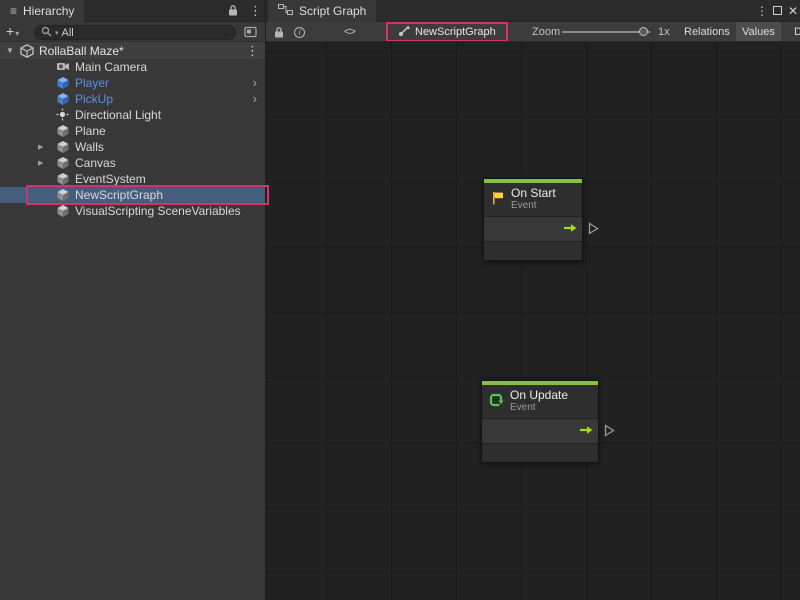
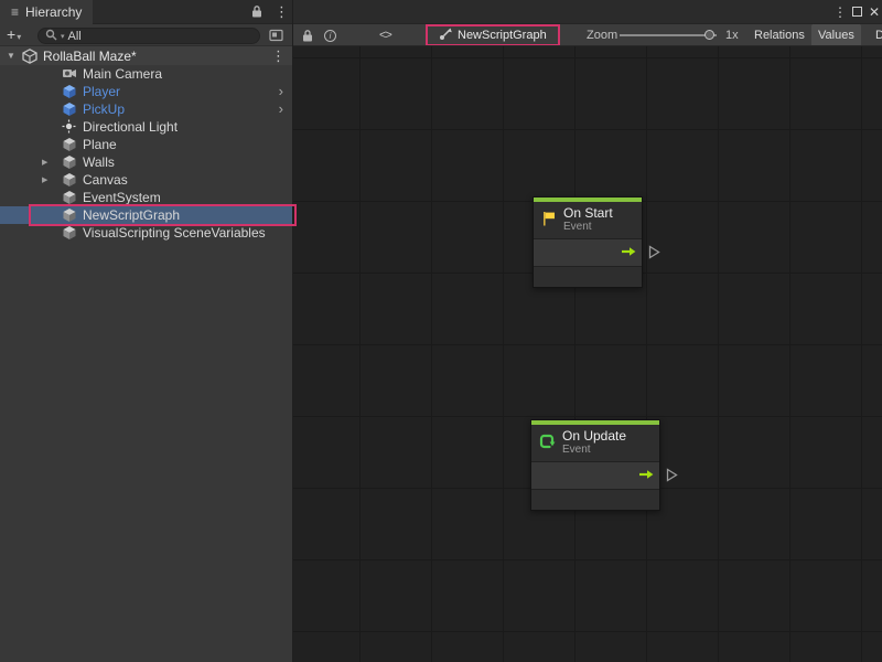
  ≡
  Hierarchy
  ⋮
  +
  ▾
  All
  ▼
  RollaBall Maze*
  ⋮
  Main Camera
  Player
  ›
  PickUp
  ›
  Directional Light
  Plane
  Walls
  Canvas
  EventSystem
  NewScriptGraph
  VisualScripting SceneVariables
- Script Graph
  ⋮
  ✕
  i
  <>
  NewScriptGraph
  Zoom
  1x
  Relations
  Values
  On Start
  Event
  On Update
  Event
